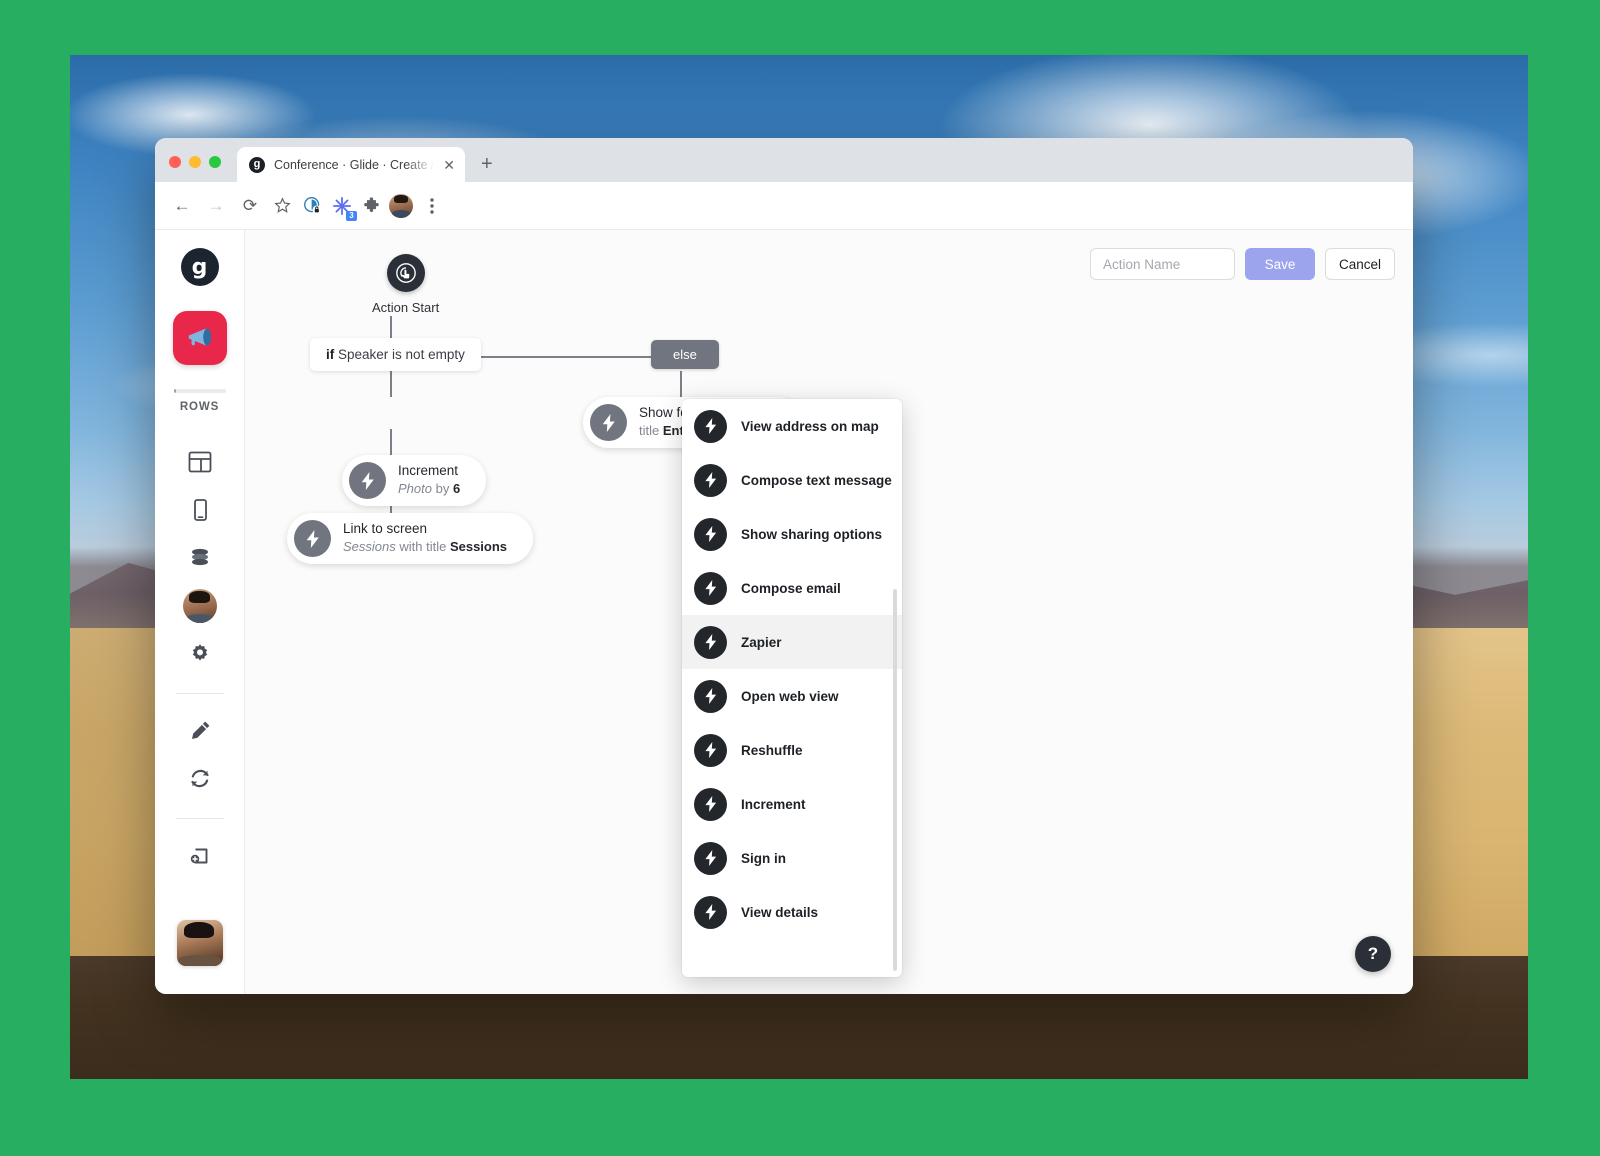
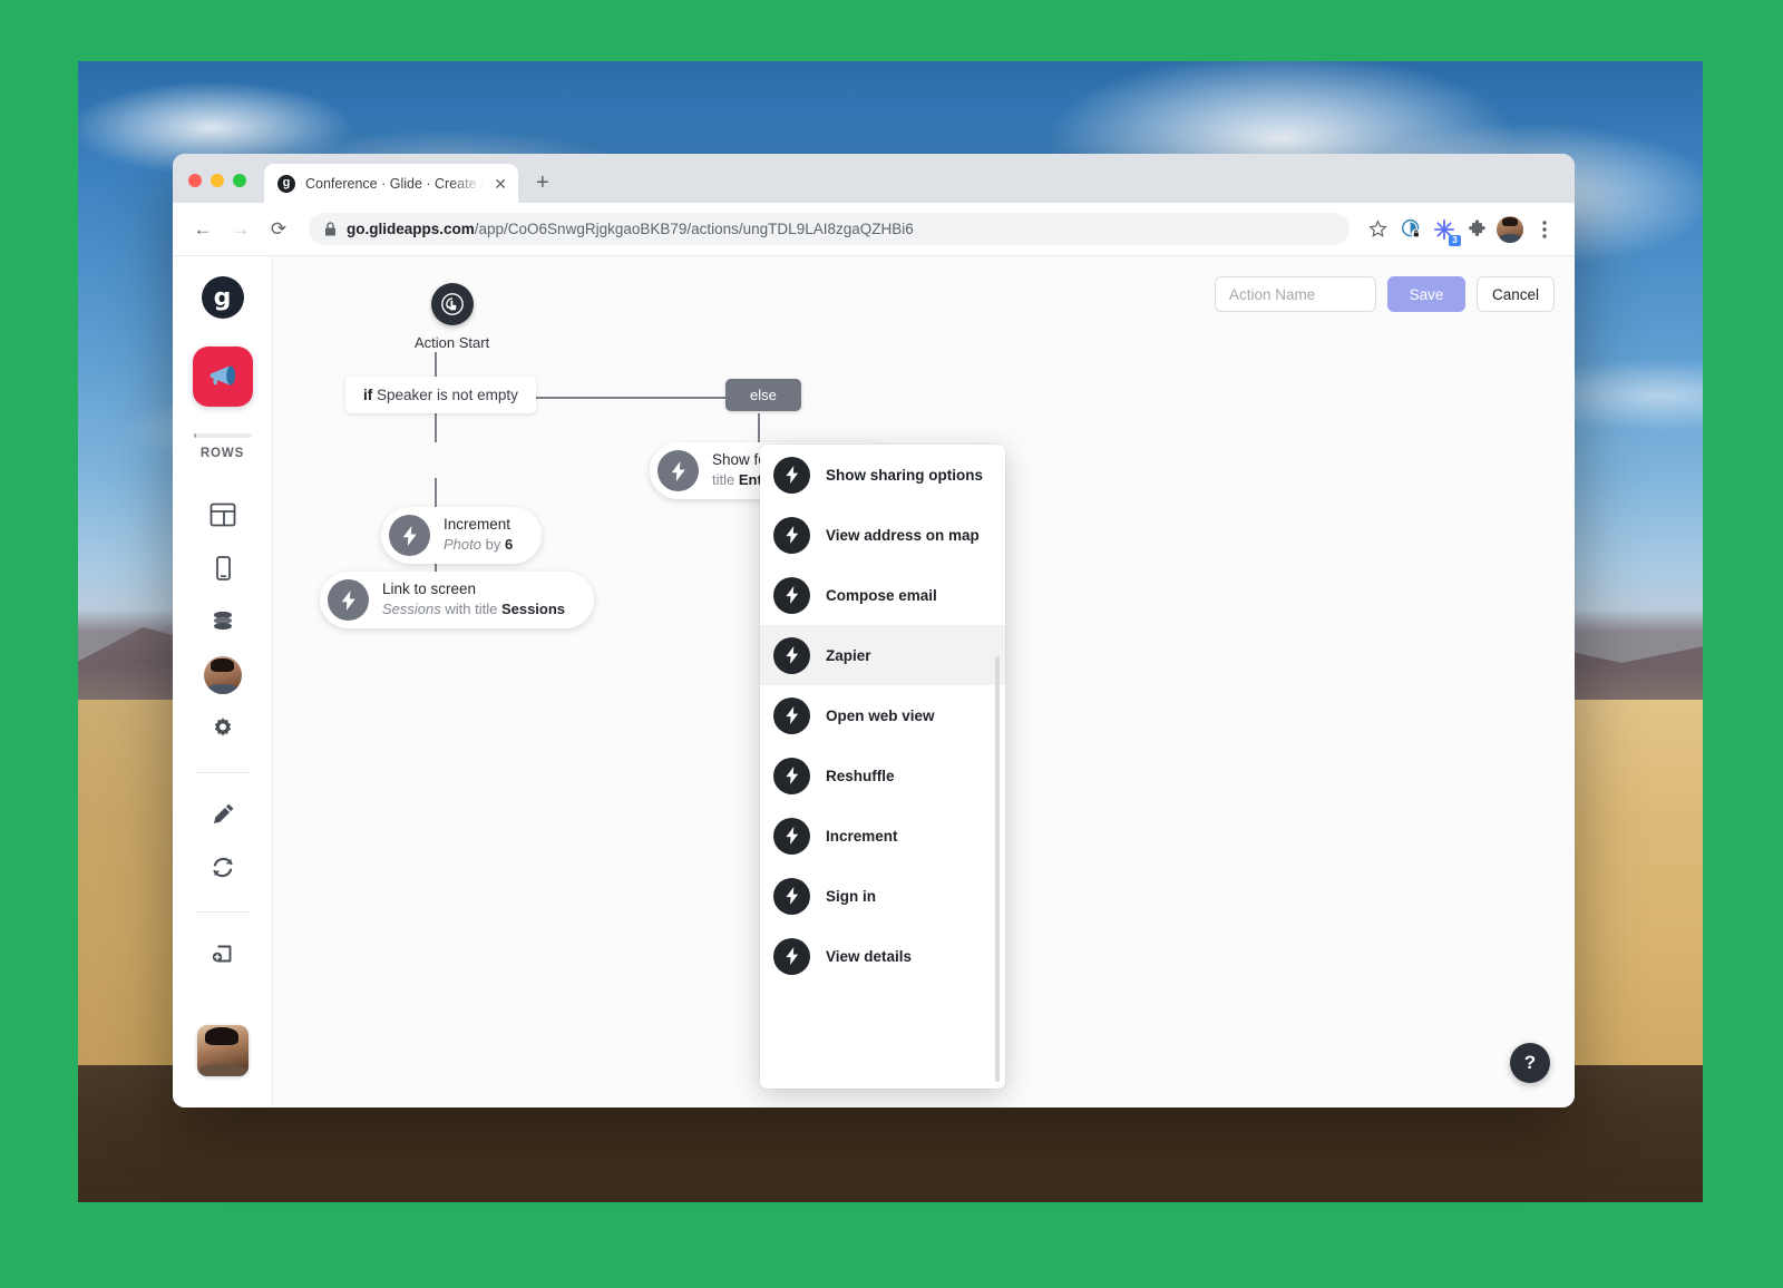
  g
  Conference · Glide · Create
  ✕
  +
  ←
  →
  ⟳
+ go.glideapps.com/app/CoO6SnwgRjgkgaoBKB79/actions/ungTDL9LAI8zgaQZHBi6
  3
  g
  ROWS
  Action Name
  Save
  Cancel
  Action Start
  if Speaker is not empty
  else
  Increment
  Photo by 6
  Link to screen
  Sessions with title Sessions
- View address on map
+ Show sharing options
- Compose text message
- Show sharing options
+ View address on map
  Compose email
  Zapier
  Open web view
  Reshuffle
  Increment
  Sign in
  View details
  ?
